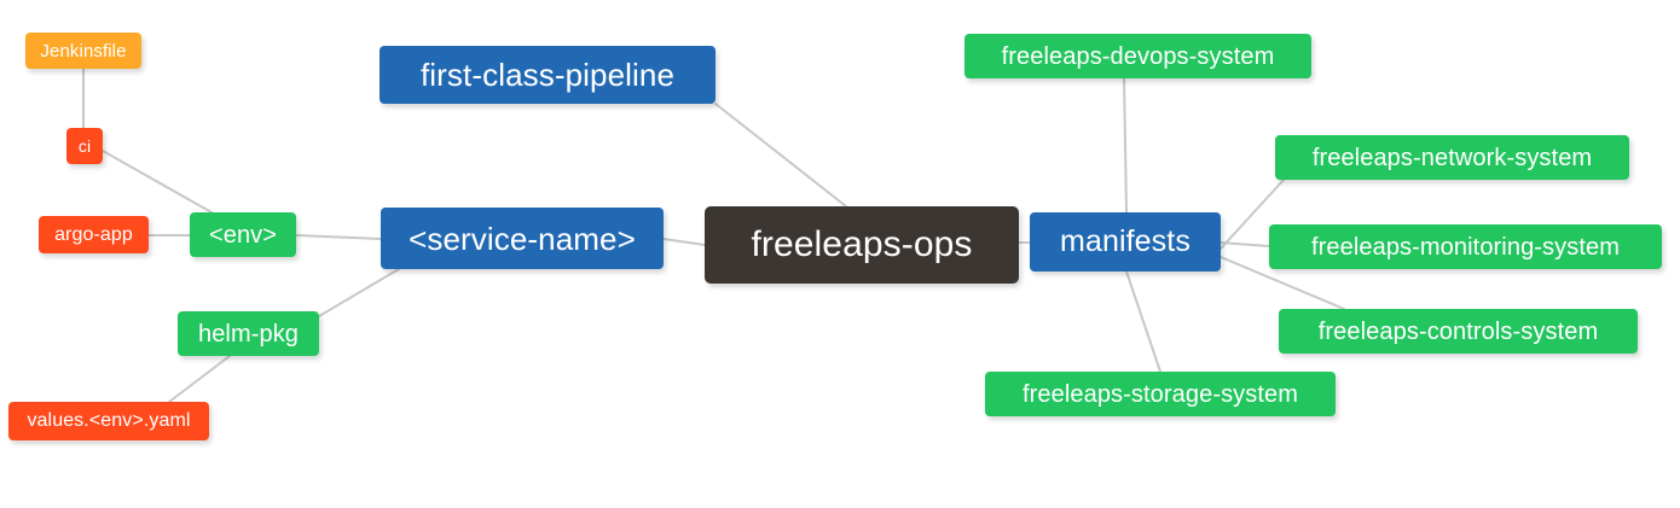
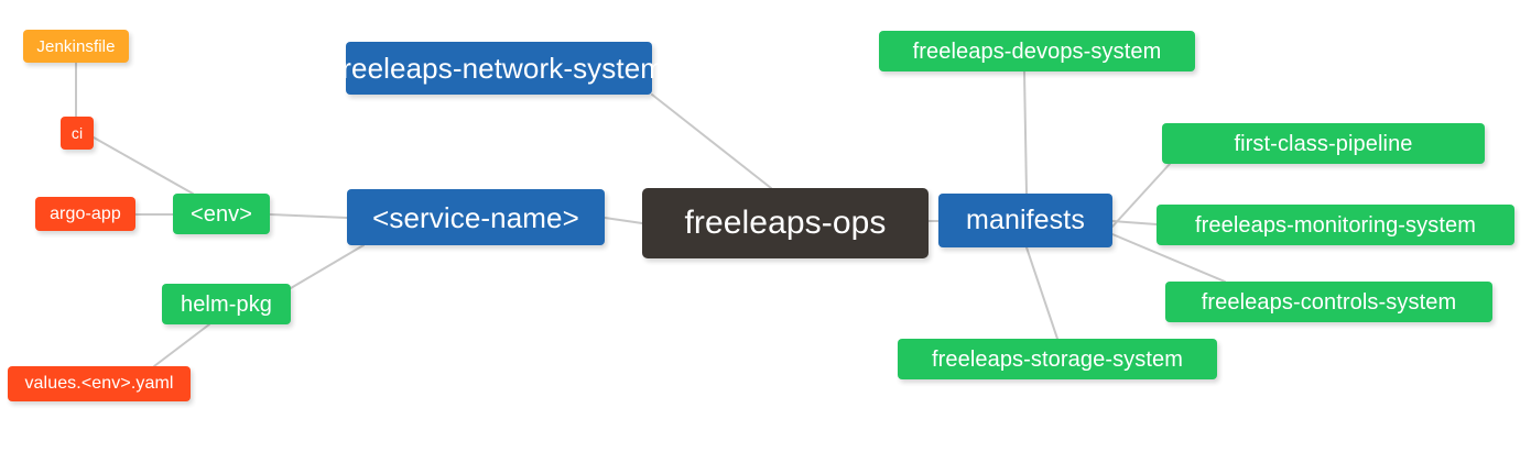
  freeleaps-ops
  <service-name>
- first-class-pipeline
+ freeleaps-network-system
  manifests
  <env>
  helm-pkg
  Jenkinsfile
  ci
  argo-app
  values.<env>.yaml
  freeleaps-devops-system
- freeleaps-network-system
+ first-class-pipeline
  freeleaps-monitoring-system
  freeleaps-controls-system
  freeleaps-storage-system
